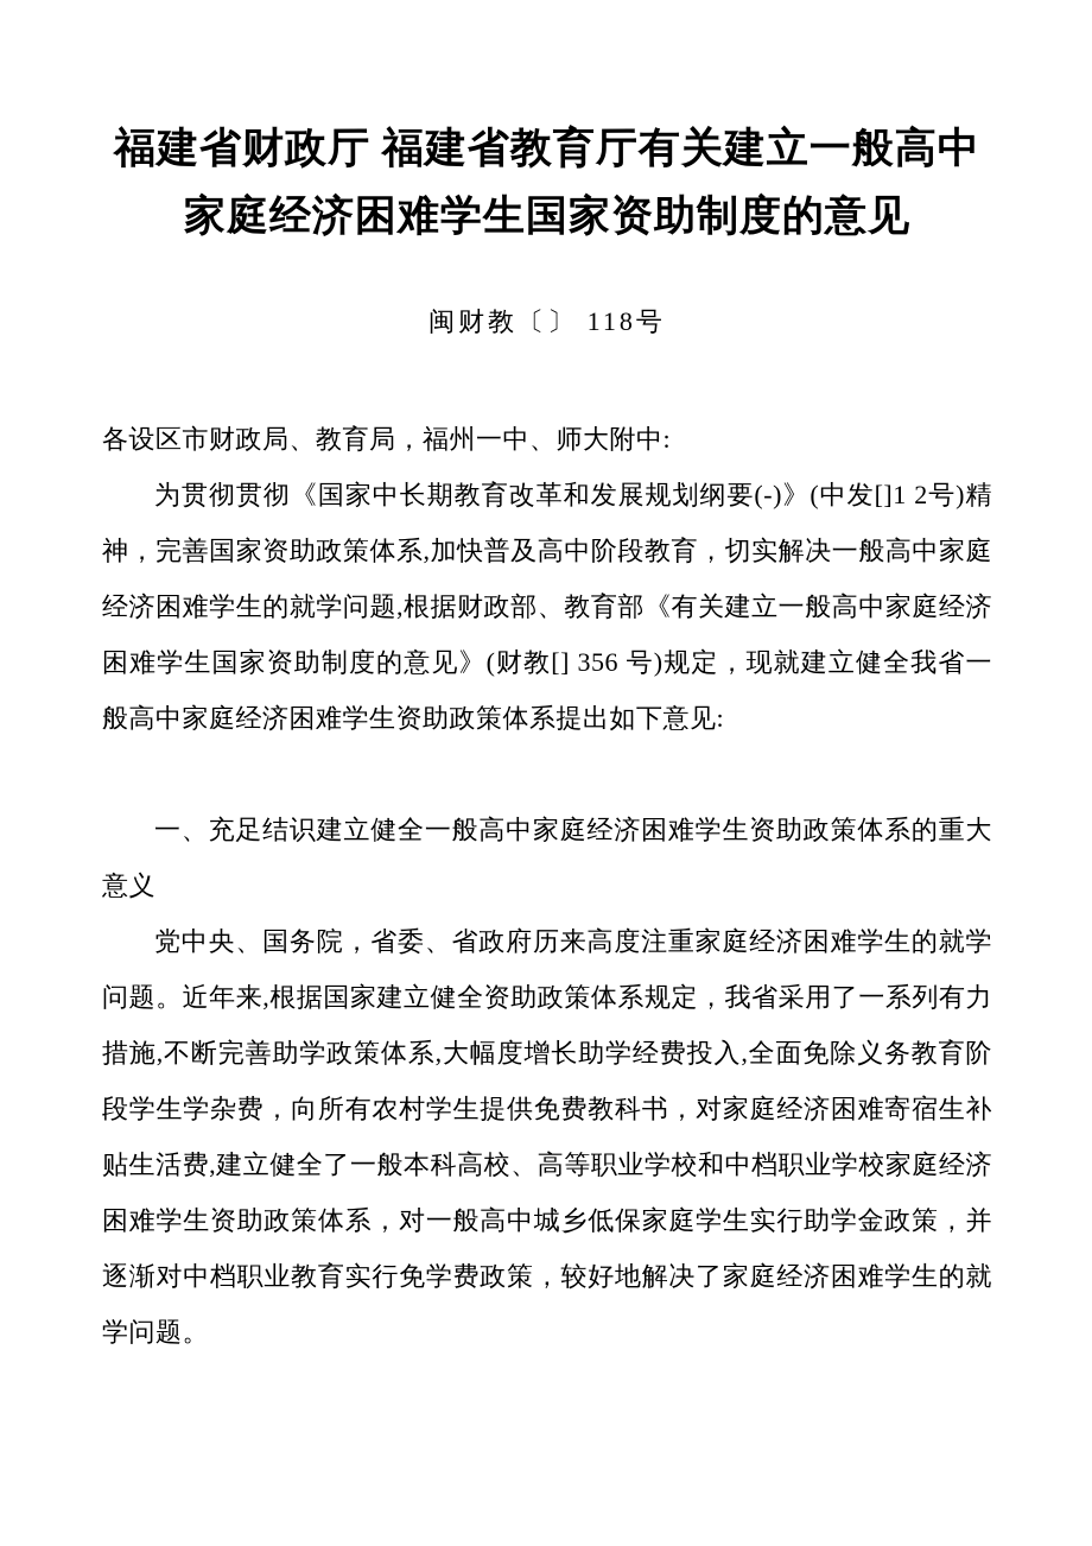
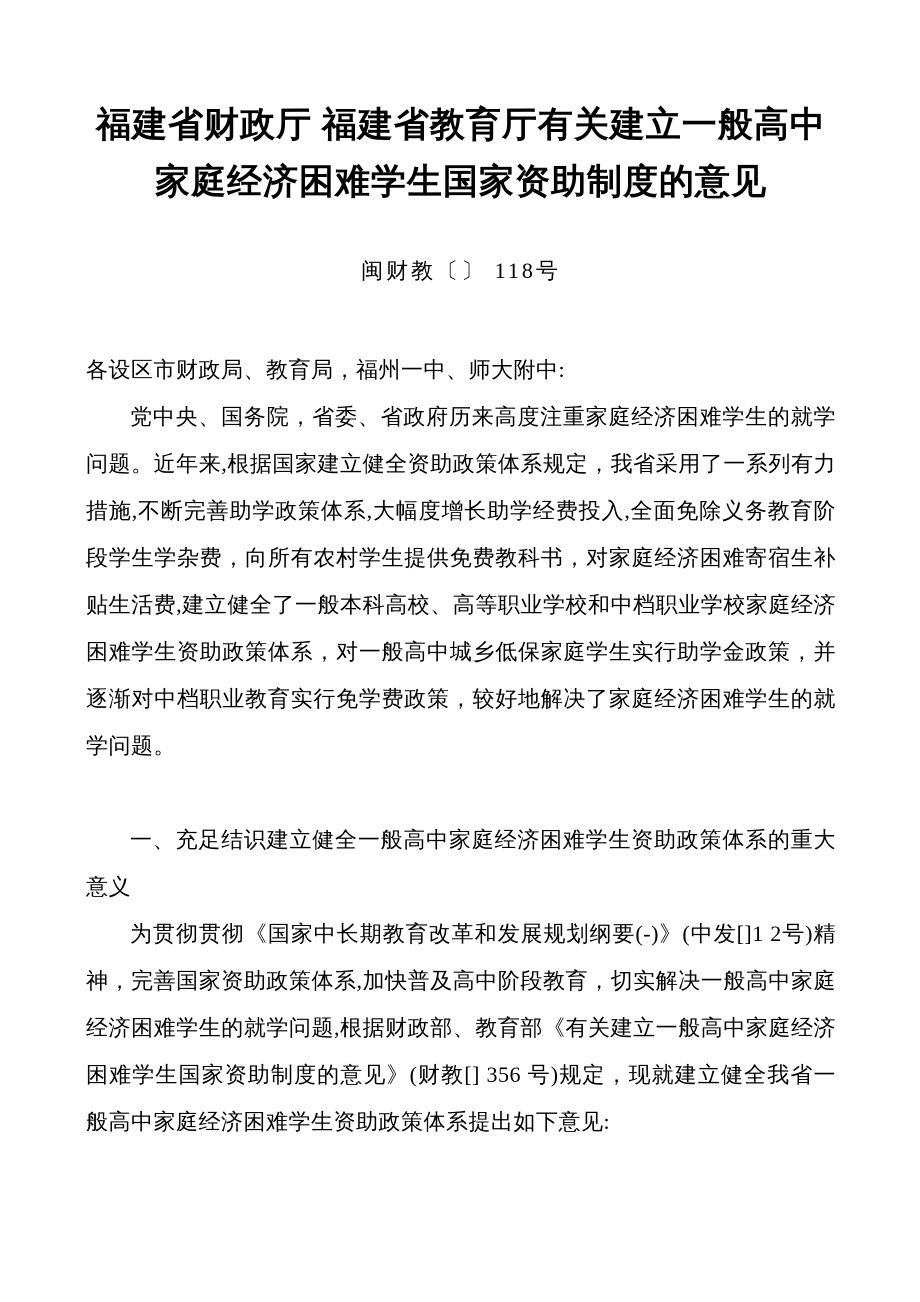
  福建省财政厅 福建省教育厅有关建立一般高中家庭经济困难学生国家资助制度的意见
  闽财教〔〕 118号
  各设区市财政局、教育局，福州一中、师大附中:
- 为贯彻贯彻《国家中长期教育改革和发展规划纲要(-)》(中发[]1 2号)精神，完善国家资助政策体系,加快普及高中阶段教育，切实解决一般高中家庭经济困难学生的就学问题,根据财政部、教育部《有关建立一般高中家庭经济困难学生国家资助制度的意见》(财教[] 356 号)规定，现就建立健全我省一般高中家庭经济困难学生资助政策体系提出如下意见:
+ 党中央、国务院，省委、省政府历来高度注重家庭经济困难学生的就学问题。近年来,根据国家建立健全资助政策体系规定，我省采用了一系列有力措施,不断完善助学政策体系,大幅度增长助学经费投入,全面免除义务教育阶段学生学杂费，向所有农村学生提供免费教科书，对家庭经济困难寄宿生补贴生活费,建立健全了一般本科高校、高等职业学校和中档职业学校家庭经济困难学生资助政策体系，对一般高中城乡低保家庭学生实行助学金政策，并逐渐对中档职业教育实行免学费政策，较好地解决了家庭经济困难学生的就学问题。
  一、充足结识建立健全一般高中家庭经济困难学生资助政策体系的重大意义
- 党中央、国务院，省委、省政府历来高度注重家庭经济困难学生的就学问题。近年来,根据国家建立健全资助政策体系规定，我省采用了一系列有力措施,不断完善助学政策体系,大幅度增长助学经费投入,全面免除义务教育阶段学生学杂费，向所有农村学生提供免费教科书，对家庭经济困难寄宿生补贴生活费,建立健全了一般本科高校、高等职业学校和中档职业学校家庭经济困难学生资助政策体系，对一般高中城乡低保家庭学生实行助学金政策，并逐渐对中档职业教育实行免学费政策，较好地解决了家庭经济困难学生的就学问题。
+ 为贯彻贯彻《国家中长期教育改革和发展规划纲要(-)》(中发[]1 2号)精神，完善国家资助政策体系,加快普及高中阶段教育，切实解决一般高中家庭经济困难学生的就学问题,根据财政部、教育部《有关建立一般高中家庭经济困难学生国家资助制度的意见》(财教[] 356 号)规定，现就建立健全我省一般高中家庭经济困难学生资助政策体系提出如下意见:
